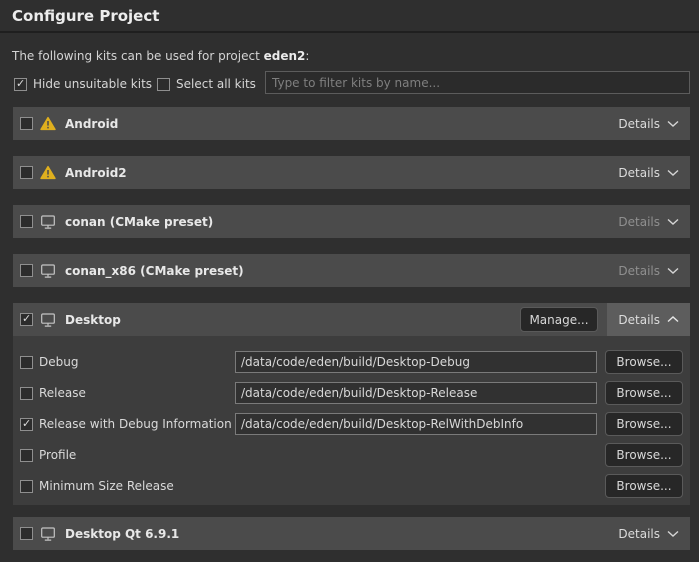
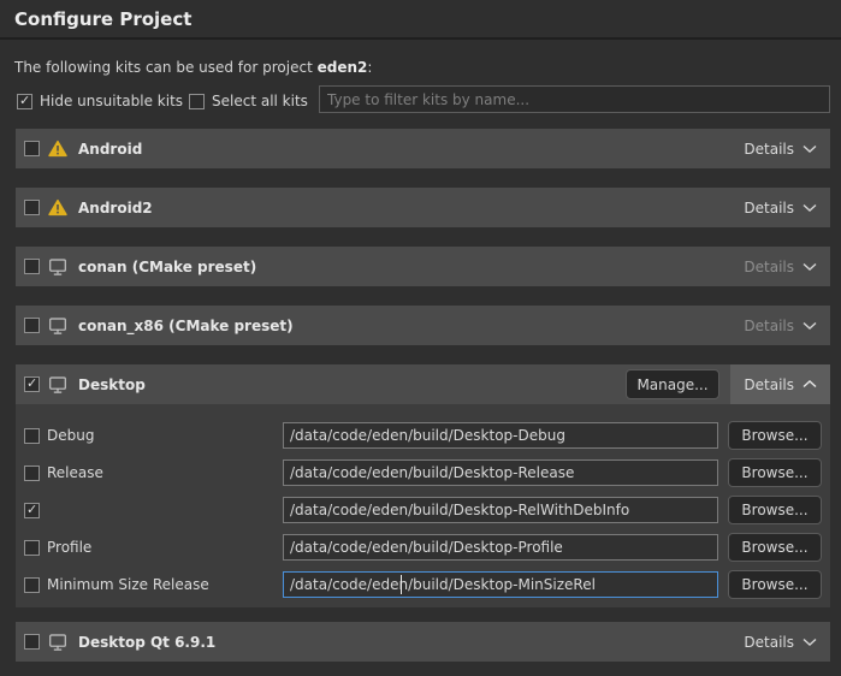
  Configure Project
  The following kits can be used for project eden2:
  Hide unsuitable kits
  Select all kits
  Type to filter kits by name...
  Android
  Details
  Android2
  Details
  conan (CMake preset)
  Details
  conan_x86 (CMake preset)
  Details
  Desktop
  Manage...
  Details
  Debug
  /data/code/eden/build/Desktop-Debug
  Browse...
  Release
  /data/code/eden/build/Desktop-Release
  Browse...
- Release with Debug Information
  /data/code/eden/build/Desktop-RelWithDebInfo
  Browse...
  Profile
+ /data/code/eden/build/Desktop-Profile
  Browse...
  Minimum Size Release
+ /data/code/eden/build/Desktop-MinSizeRel
  Browse...
  Desktop Qt 6.9.1
  Details
